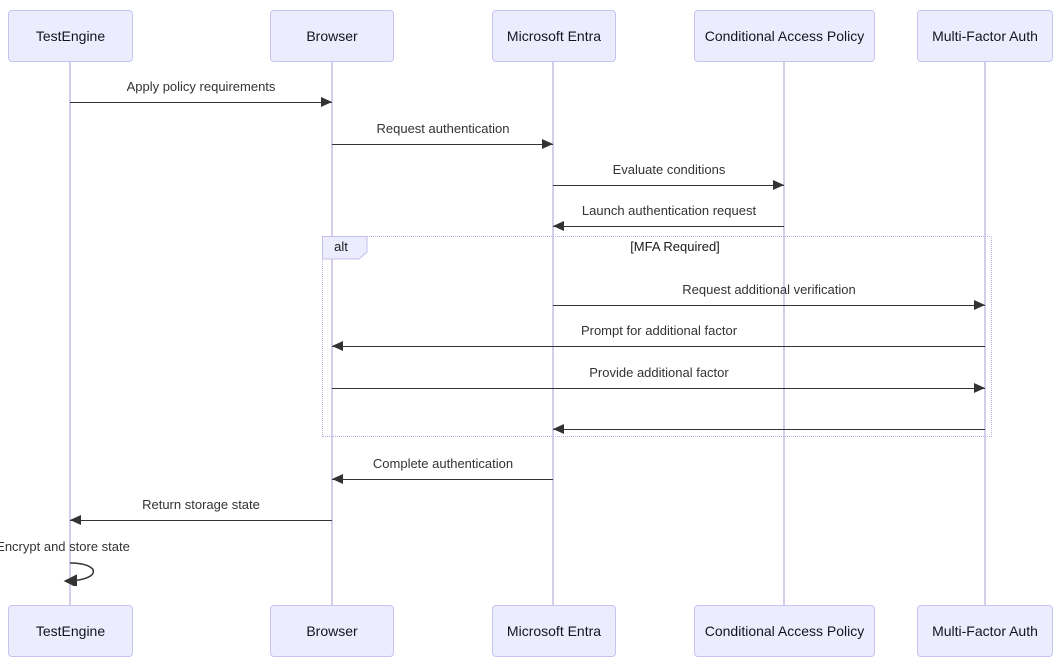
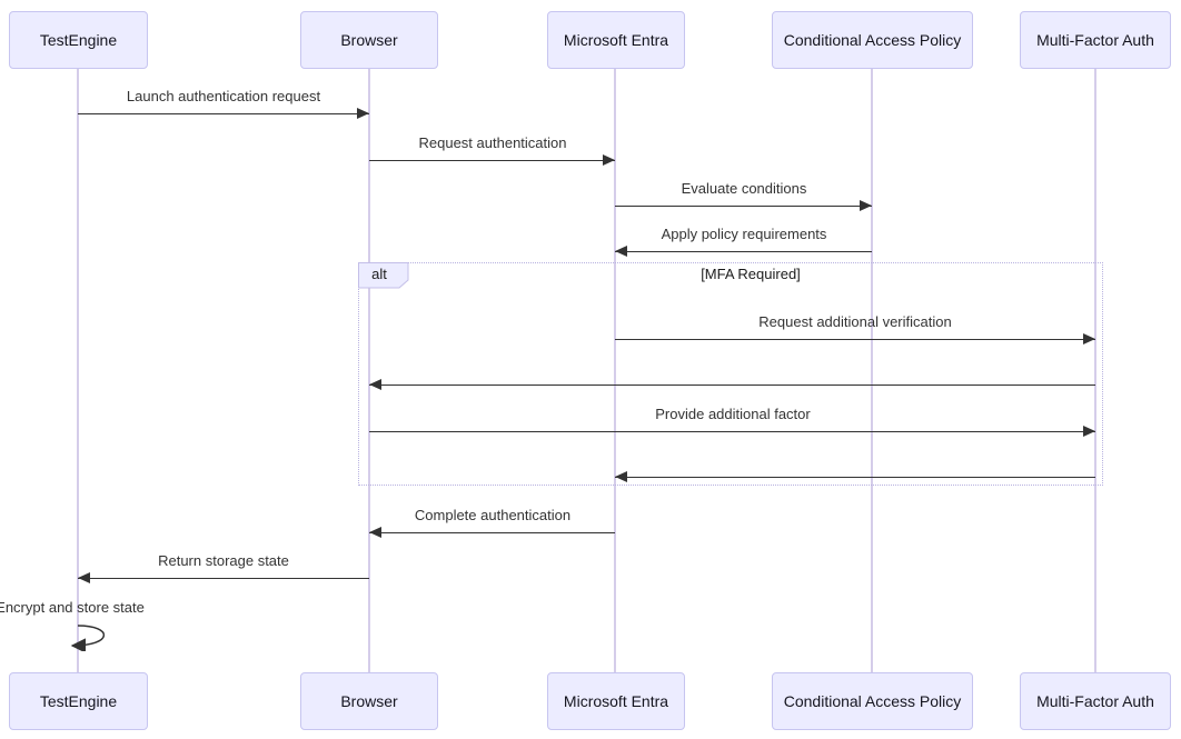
  TestEngine
  Browser
  Microsoft Entra
  Conditional Access Policy
  Multi-Factor Auth
  TestEngine
  Browser
  Microsoft Entra
  Conditional Access Policy
  Multi-Factor Auth
  alt
  [MFA Required]
- Apply policy requirements
+ Launch authentication request
  Request authentication
  Evaluate conditions
- Launch authentication request
+ Apply policy requirements
  Request additional verification
- Prompt for additional factor
  Provide additional factor
  Complete authentication
  Return storage state
  Encrypt and store state
